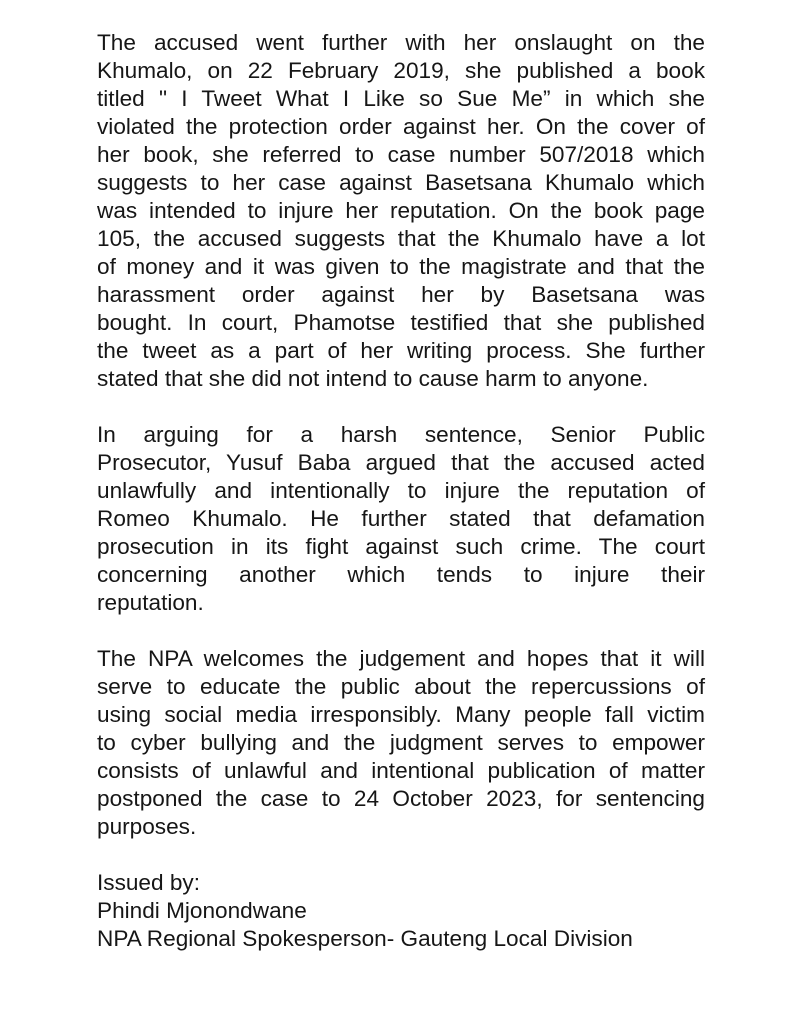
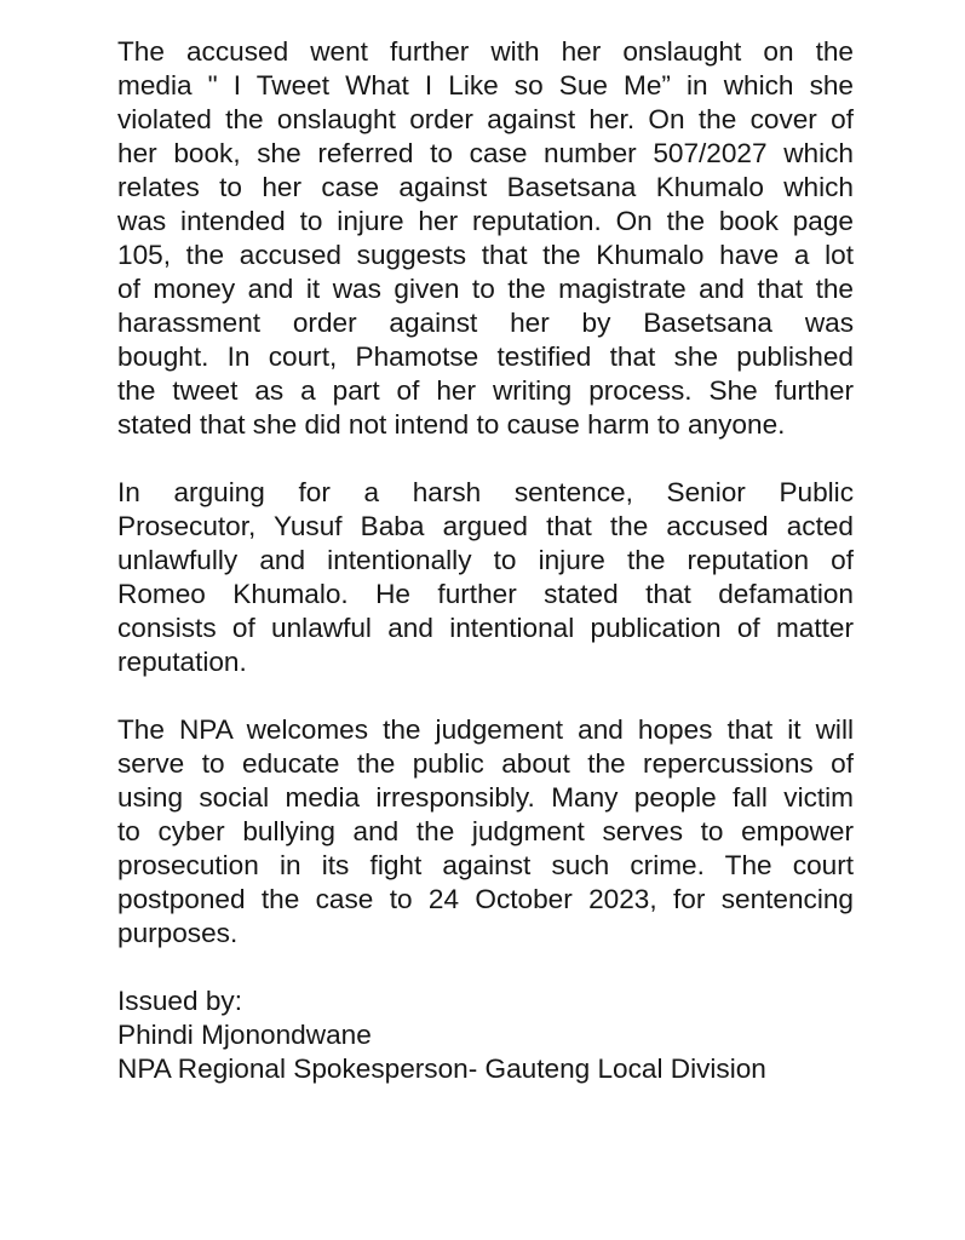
  The accused went further with her onslaught on the
- Khumalo, on 22 February 2019, she published a book
- titled " I Tweet What I Like so Sue Me” in which she
+ media " I Tweet What I Like so Sue Me” in which she
- violated the protection order against her. On the cover of
+ violated the onslaught order against her. On the cover of
- her book, she referred to case number 507/2018 which
+ her book, she referred to case number 507/2027 which
- suggests to her case against Basetsana Khumalo which
+ relates to her case against Basetsana Khumalo which
  was intended to injure her reputation. On the book page
  105, the accused suggests that the Khumalo have a lot
  of money and it was given to the magistrate and that the
  harassment order against her by Basetsana was
  bought. In court, Phamotse testified that she published
  the tweet as a part of her writing process. She further
  stated that she did not intend to cause harm to anyone.
  In arguing for a harsh sentence, Senior Public
  Prosecutor, Yusuf Baba argued that the accused acted
  unlawfully and intentionally to injure the reputation of
  Romeo Khumalo. He further stated that defamation
- prosecution in its fight against such crime. The court
+ consists of unlawful and intentional publication of matter
- concerning another which tends to injure their
  reputation.
  The NPA welcomes the judgement and hopes that it will
  serve to educate the public about the repercussions of
  using social media irresponsibly. Many people fall victim
  to cyber bullying and the judgment serves to empower
- consists of unlawful and intentional publication of matter
+ prosecution in its fight against such crime. The court
  postponed the case to 24 October 2023, for sentencing
  purposes.
  Issued by:
  Phindi Mjonondwane
  NPA Regional Spokesperson- Gauteng Local Division
